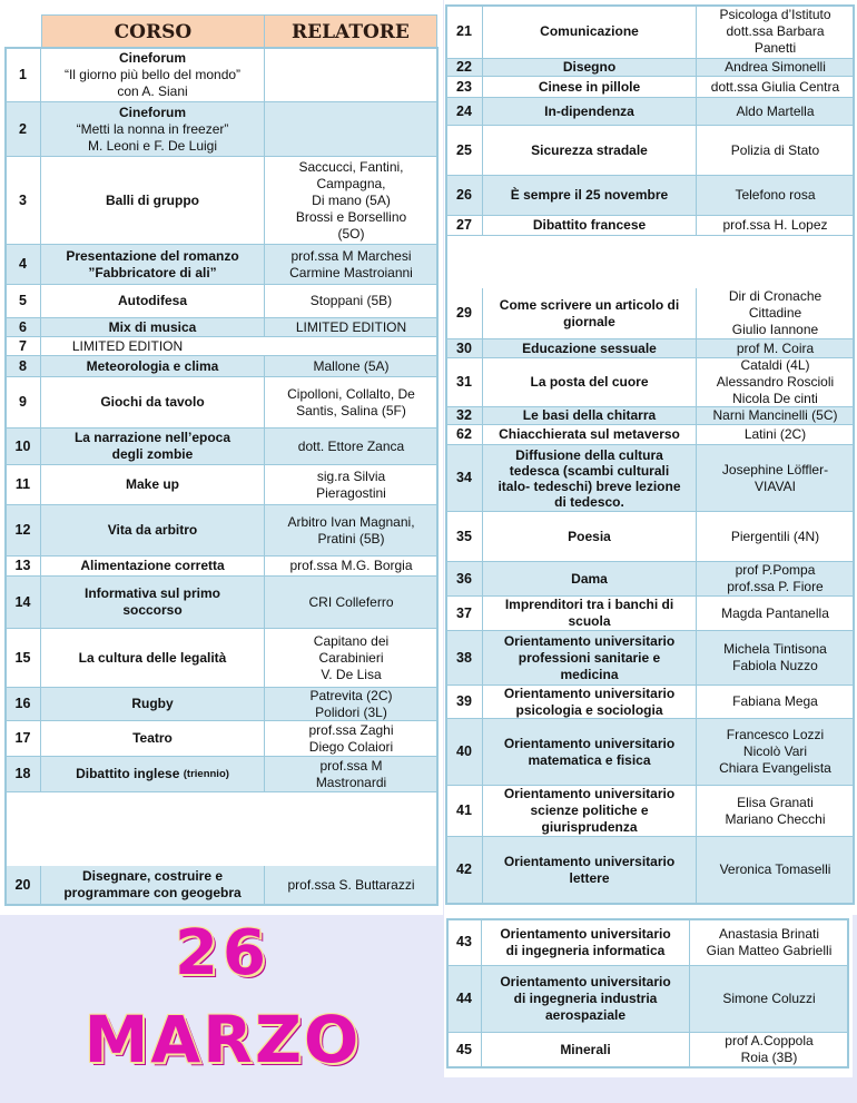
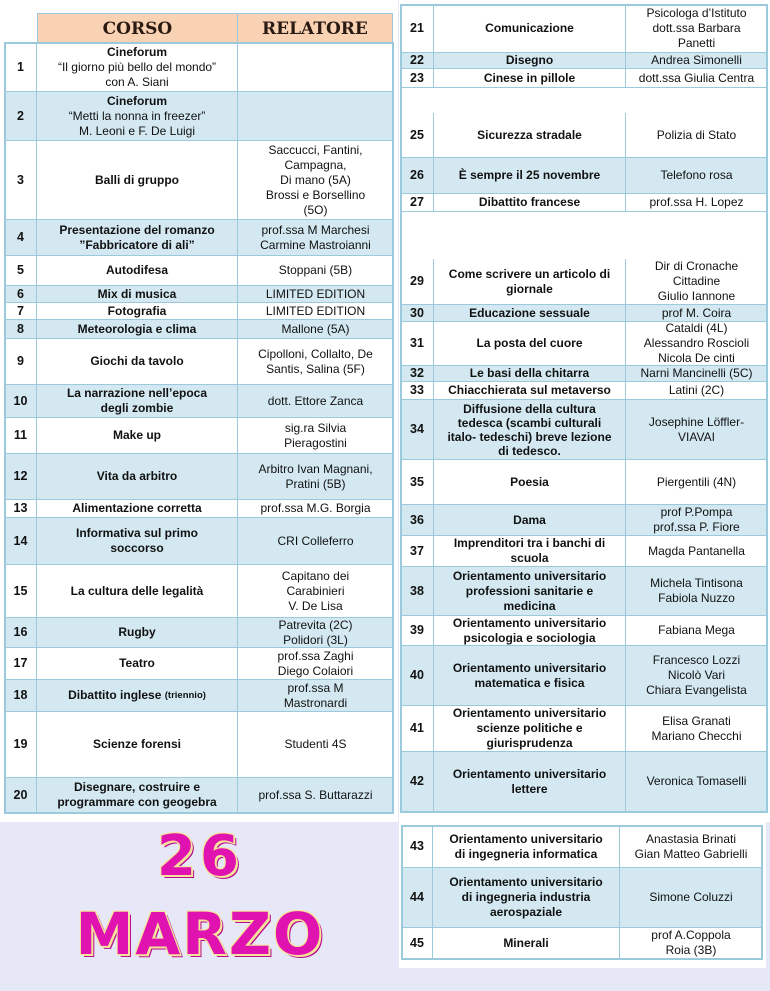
  CORSO
  RELATORE
  1
  Cineforum
  “Il giorno più bello del mondo”
  con A. Siani
  2
  Cineforum
  “Metti la nonna in freezer”
  M. Leoni e F. De Luigi
  3
  Balli di gruppo
  Saccucci, Fantini,
  Campagna,
  Di mano (5A)
  Brossi e Borsellino
  (5O)
  4
  Presentazione del romanzo
  ”Fabbricatore di ali”
  prof.ssa M Marchesi
  Carmine Mastroianni
  5
  Autodifesa
  Stoppani (5B)
  6
  Mix di musica
  LIMITED EDITION
  7
+ Fotografia
  LIMITED EDITION
  8
  Meteorologia e clima
  Mallone (5A)
  9
  Giochi da tavolo
  Cipolloni, Collalto, De
  Santis, Salina (5F)
  10
  La narrazione nell’epoca
  degli zombie
  dott. Ettore Zanca
  11
  Make up
  sig.ra Silvia
  Pieragostini
  12
  Vita da arbitro
  Arbitro Ivan Magnani,
  Pratini (5B)
  13
  Alimentazione corretta
  prof.ssa M.G. Borgia
  14
  Informativa sul primo
  soccorso
  CRI Colleferro
  15
  La cultura delle legalità
  Capitano dei
  Carabinieri
  V. De Lisa
  16
  Rugby
  Patrevita (2C)
  Polidori (3L)
  17
  Teatro
  prof.ssa Zaghi
  Diego Colaiori
  18
  Dibattito inglese
  (triennio)
  prof.ssa M
  Mastronardi
+ 19
+ Scienze forensi
+ Studenti 4S
  20
  Disegnare, costruire e
  programmare con geogebra
  prof.ssa S. Buttarazzi
  21
  Comunicazione
  Psicologa d’Istituto
  dott.ssa Barbara
  Panetti
  22
  Disegno
  Andrea Simonelli
  23
  Cinese in pillole
  dott.ssa Giulia Centra
- 24
- In-dipendenza
- Aldo Martella
  25
  Sicurezza stradale
  Polizia di Stato
  26
  È sempre il 25 novembre
  Telefono rosa
  27
  Dibattito francese
  prof.ssa H. Lopez
  29
  Come scrivere un articolo di
  giornale
  Dir di Cronache
  Cittadine
  Giulio Iannone
  30
  Educazione sessuale
  prof M. Coira
  31
  La posta del cuore
  Cataldi (4L)
  Alessandro Roscioli
  Nicola De cinti
  32
  Le basi della chitarra
  Narni Mancinelli (5C)
- 62
+ 33
  Chiacchierata sul metaverso
  Latini (2C)
  34
  Diffusione della cultura
  tedesca (scambi culturali
  italo- tedeschi) breve lezione
  di tedesco.
  Josephine Löffler-
  VIAVAI
  35
  Poesia
  Piergentili (4N)
  36
  Dama
  prof P.Pompa
  prof.ssa P. Fiore
  37
  Imprenditori tra i banchi di
  scuola
  Magda Pantanella
  38
  Orientamento universitario
  professioni sanitarie e
  medicina
  Michela Tintisona
  Fabiola Nuzzo
  39
  Orientamento universitario
  psicologia e sociologia
  Fabiana Mega
  40
  Orientamento universitario
  matematica e fisica
  Francesco Lozzi
  Nicolò Vari
  Chiara Evangelista
  41
  Orientamento universitario
  scienze politiche e
  giurisprudenza
  Elisa Granati
  Mariano Checchi
  42
  Orientamento universitario
  lettere
  Veronica Tomaselli
  43
  Orientamento universitario
  di ingegneria informatica
  Anastasia Brinati
  Gian Matteo Gabrielli
  44
  Orientamento universitario
  di ingegneria industria
  aerospaziale
  Simone Coluzzi
  45
  Minerali
  prof A.Coppola
  Roia (3B)
  26
  MARZO
